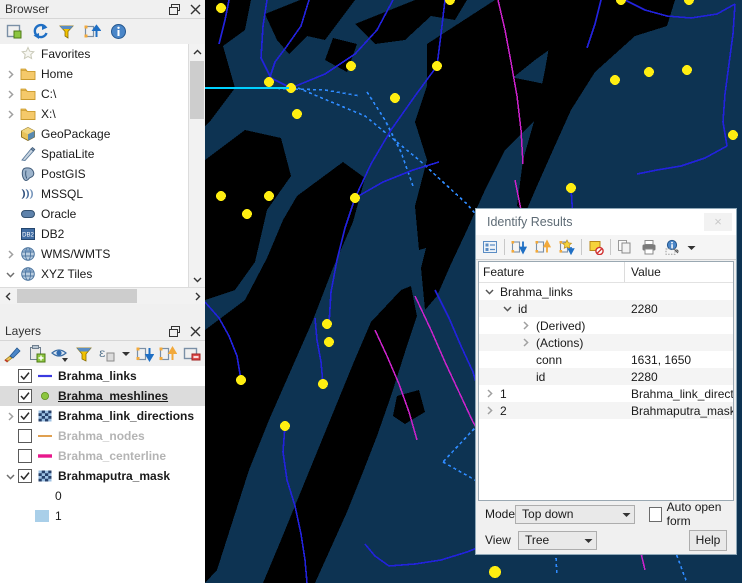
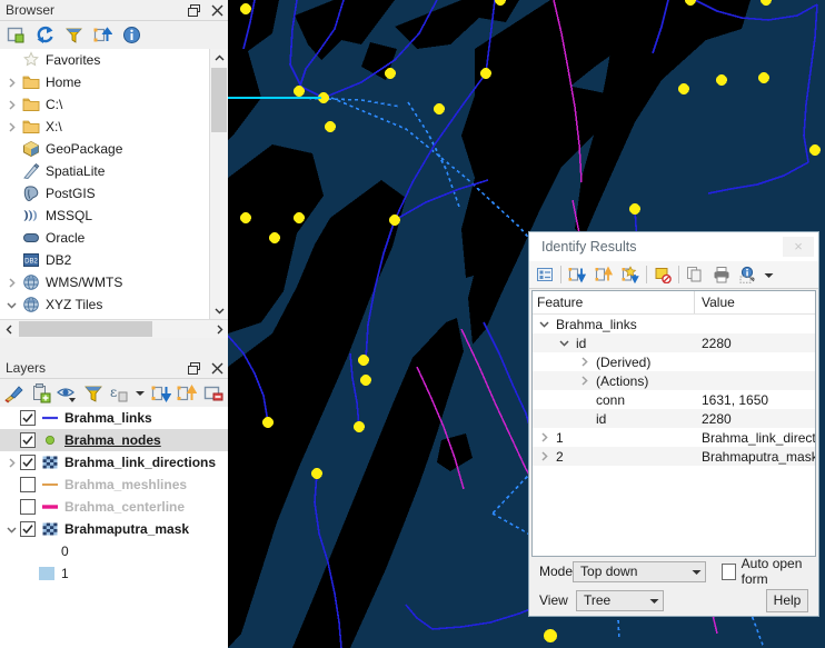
  Browser
  Favorites
  Home
  C:\
  X:\
  GeoPackage
  SpatiaLite
  PostGIS
  MSSQL
  Oracle
  DB2
  WMS/WMTS
  XYZ Tiles
  Layers
  ε
  Brahma_links
- Brahma_meshlines
+ Brahma_nodes
  Brahma_link_directions
- Brahma_nodes
+ Brahma_meshlines
  Brahma_centerline
  Brahmaputra_mask
  0
  1
  Identify Results
  ×
  Feature
  Value
  Brahma_links
  id
  2280
  (Derived)
  (Actions)
  conn
  1631, 1650
  id
  2280
  1
  Brahma_link_direct
  2
  Brahmaputra_mask
  Mode
  Top down
  Auto open form
  View
  Tree
  Help
